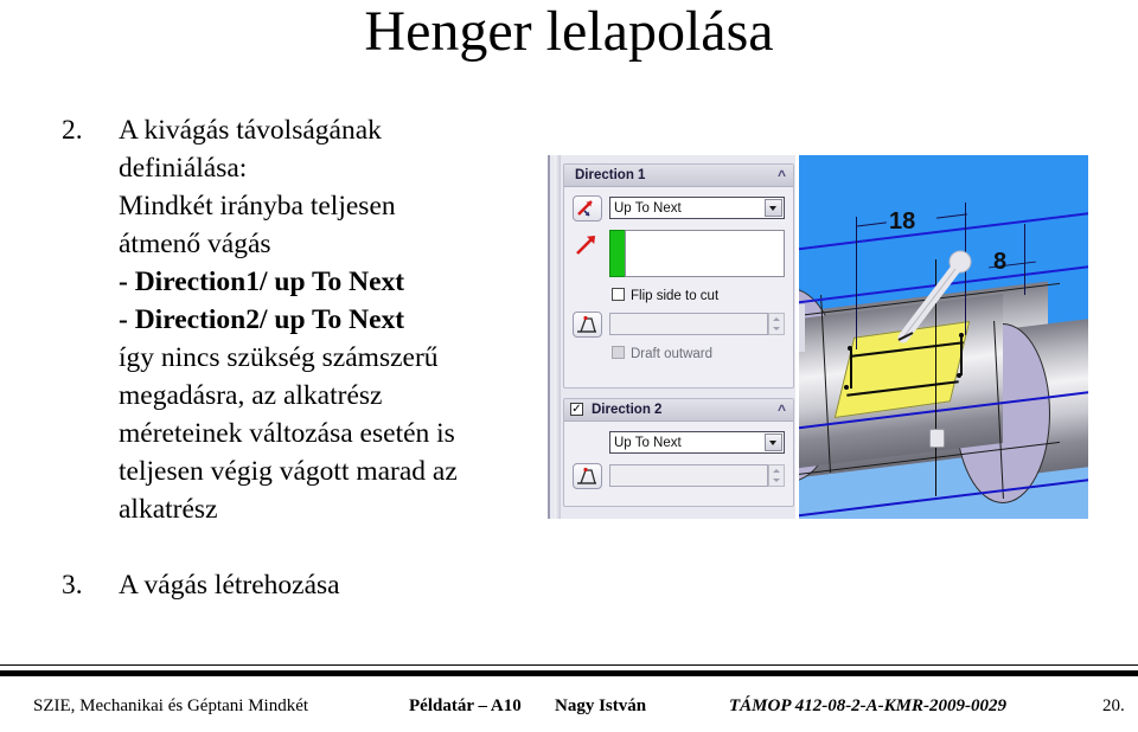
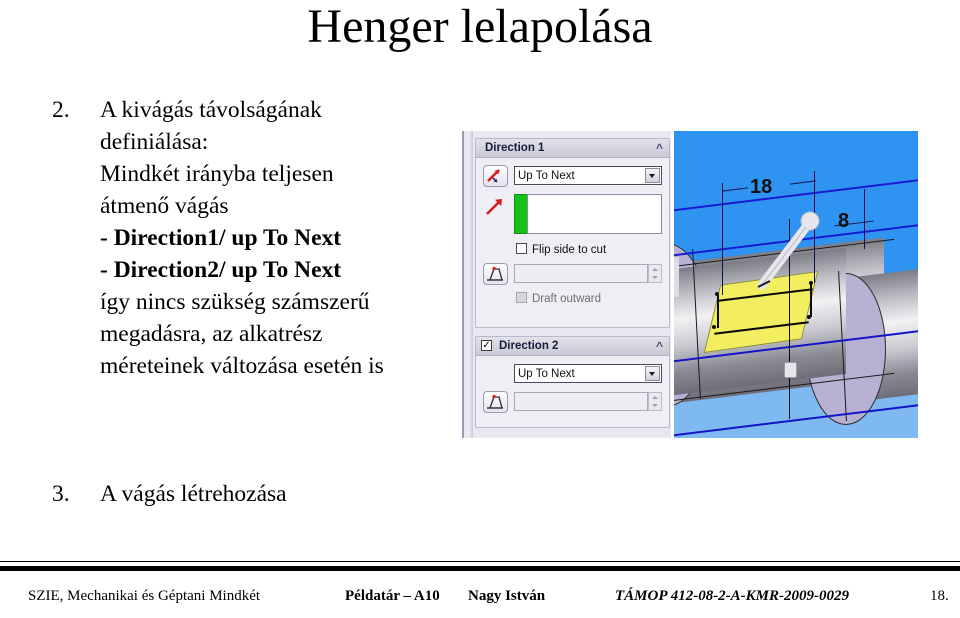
  Henger lelapolása
  2.
  A kivágás távolságának
  definiálása:
  Mindkét irányba teljesen
  átmenő vágás
  - Direction1/ up To Next
  - Direction2/ up To Next
  így nincs szükség számszerű
  megadásra, az alkatrész
  méreteinek változása esetén is
- teljesen végig vágott marad az
- alkatrész
  3.
  A vágás létrehozása
  Direction 1
  ^
  Up To Next
  Flip side to cut
  Draft outward
  ✓
  Direction 2
  ^
  Up To Next
  18
  8
  SZIE, Mechanikai és Géptani Mindkét
  Példatár – A10
  Nagy István
  TÁMOP 412-08-2-A-KMR-2009-0029
- 20.
+ 18.
